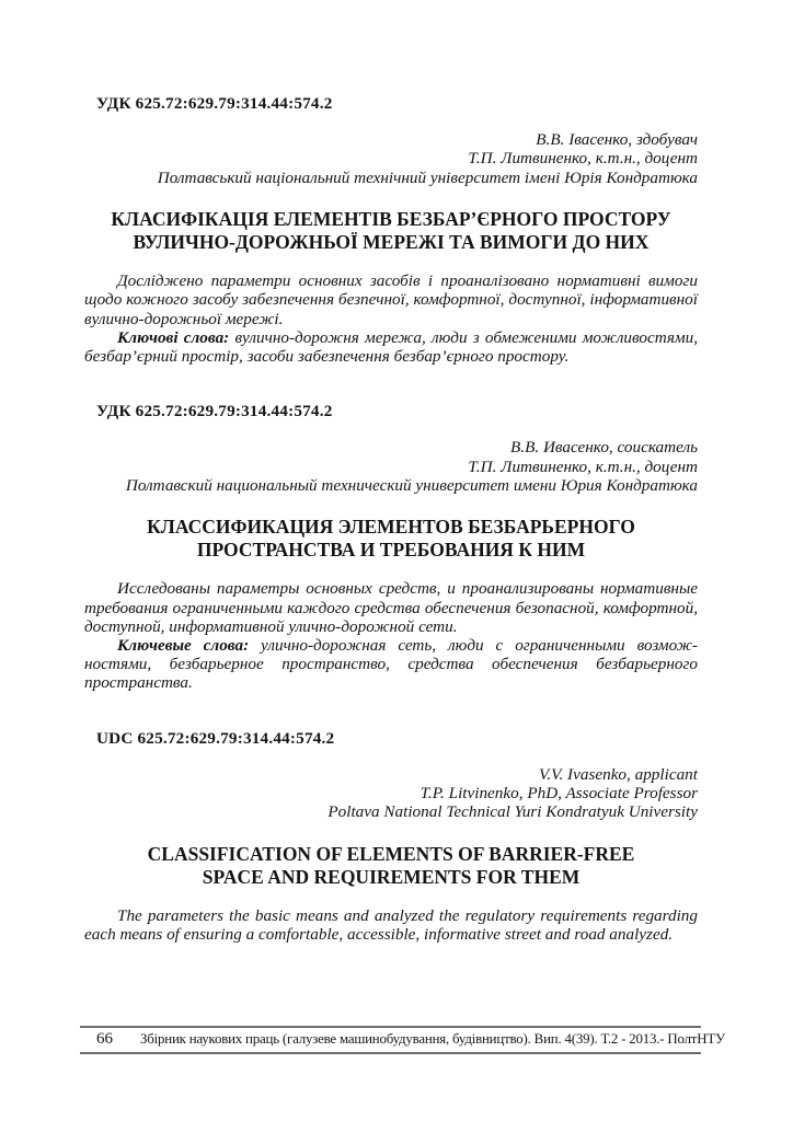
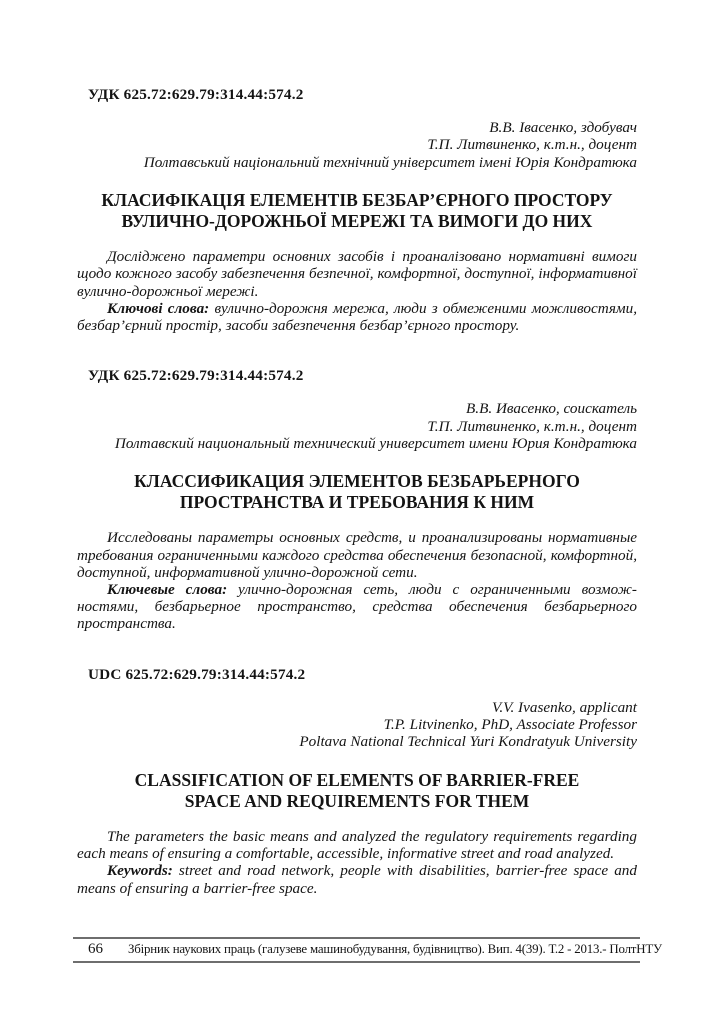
  УДК 625.72:629.79:314.44:574.2
  В.В. Івасенко, здобувач
  Т.П. Литвиненко, к.т.н., доцент
  Полтавський національний технічний університет імені Юрія Кондратюка
  КЛАСИФІКАЦІЯ ЕЛЕМЕНТІВ БЕЗБАР’ЄРНОГО ПРОСТОРУ
  ВУЛИЧНО-ДОРОЖНЬОЇ МЕРЕЖІ ТА ВИМОГИ ДО НИХ
  Досліджено параметри основних засобів і проаналізовано нормативні вимоги
  щодо кожного засобу забезпечення безпечної, комфортної, доступної, інформативної
  вулично-дорожньої мережі.
  Ключові слова: вулично-дорожня мережа, люди з обмеженими можливостями,
  безбар’єрний простір, засоби забезпечення безбар’єрного простору.
  УДК 625.72:629.79:314.44:574.2
  В.В. Ивасенко, соискатель
  Т.П. Литвиненко, к.т.н., доцент
  Полтавский национальный технический университет имени Юрия Кондратюка
  КЛАССИФИКАЦИЯ ЭЛЕМЕНТОВ БЕЗБАРЬЕРНОГО
  ПРОСТРАНСТВА И ТРЕБОВАНИЯ К НИМ
  Исследованы параметры основных средств, и проанализированы нормативные
  требования ограниченными каждого средства обеспечения безопасной, комфортной,
  доступной, информативной улично-дорожной сети.
  Ключевые слова: улично-дорожная сеть, люди с ограниченными возмож-
  ностями, безбарьерное пространство, средства обеспечения безбарьерного
  пространства.
  UDC 625.72:629.79:314.44:574.2
  V.V. Ivasenko, applicant
  T.P. Litvinenko, PhD, Associate Professor
  Poltava National Technical Yuri Kondratyuk University
  CLASSIFICATION OF ELEMENTS OF BARRIER-FREE
  SPACE AND REQUIREMENTS FOR THEM
  The parameters the basic means and analyzed the regulatory requirements regarding
  each means of ensuring a comfortable, accessible, informative street and road analyzed.
+ Keywords: street and road network, people with disabilities, barrier-free space and
+ means of ensuring a barrier-free space.
  66
  Збірник наукових праць (галузеве машинобудування, будівництво). Вип. 4(39). Т.2 - 2013.- ПолтНТУ
